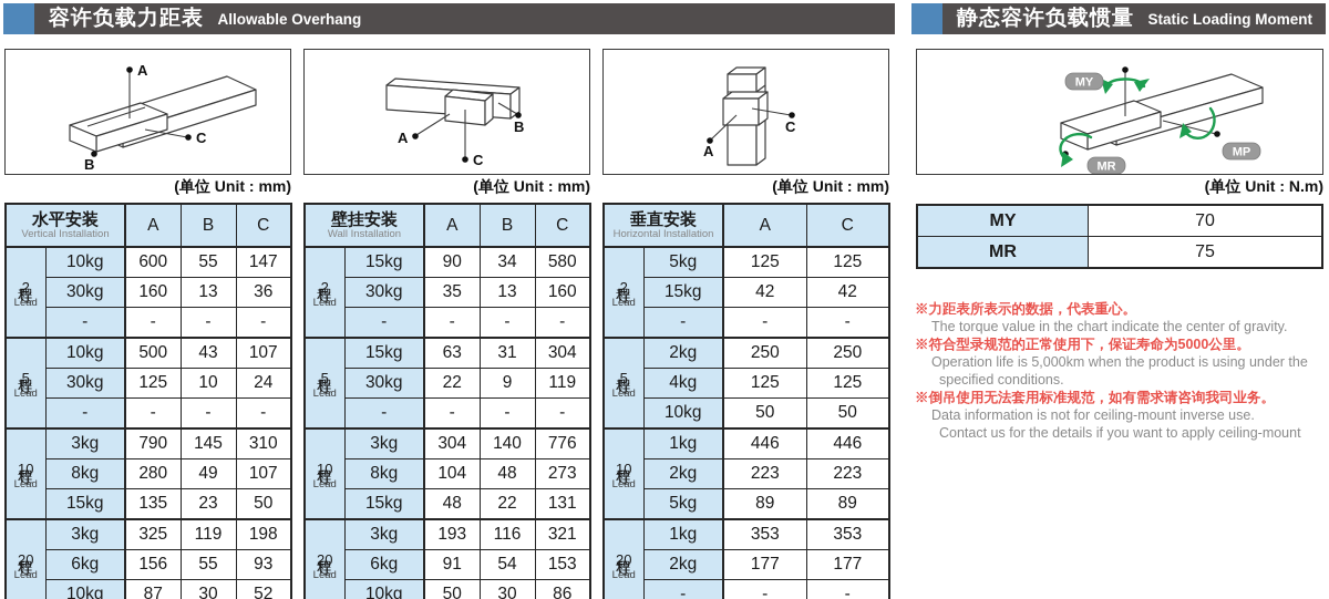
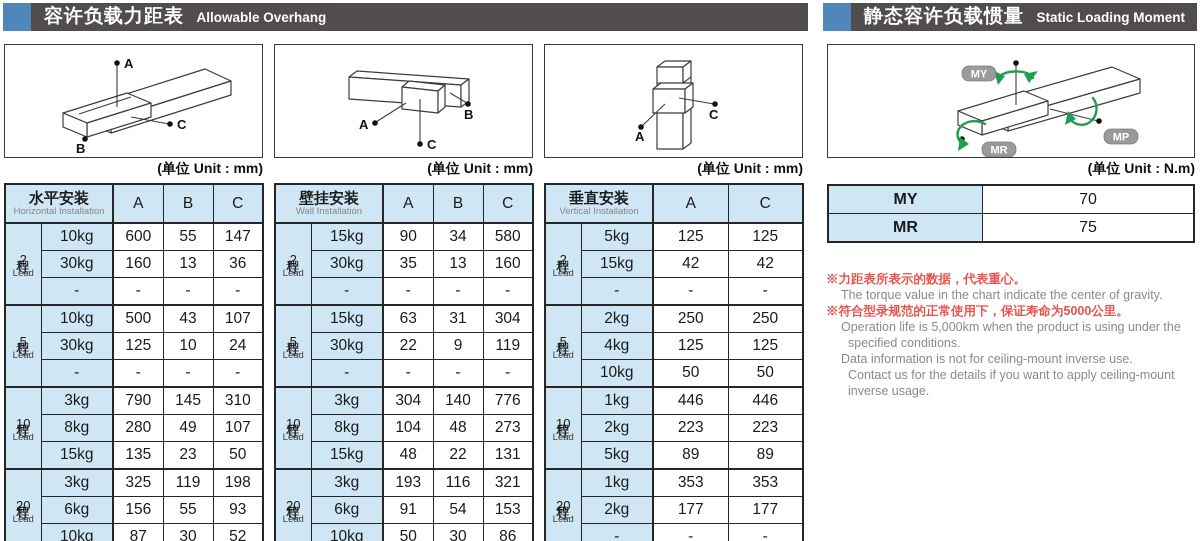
  容许负载力距表 Allowable Overhang
  静态容许负载惯量 Static Loading Moment
  A
  C
  B
  A
  C
  B
  A
  C
  MY
  MP
  MR
  (单位 Unit : mm)
  (单位 Unit : mm)
  (单位 Unit : mm)
  (单位 Unit : N.m)
- 水平安装 Vertical Installation	A	B	C
+ 水平安装 Horizontal Installation	A	B	C
  2Lead	10kg	600	55	147
  30kg	160	13	36
  -	-	-	-
  5Lead	10kg	500	43	107
  30kg	125	10	24
  -	-	-	-
  10Lead	3kg	790	145	310
  8kg	280	49	107
  15kg	135	23	50
  20Lead	3kg	325	119	198
  6kg	156	55	93
  10kg	87	30	52
  壁挂安装 Wall Installation	A	B	C
  2Lead	15kg	90	34	580
  30kg	35	13	160
  -	-	-	-
  5Lead	15kg	63	31	304
  30kg	22	9	119
  -	-	-	-
  10Lead	3kg	304	140	776
  8kg	104	48	273
  15kg	48	22	131
  20Lead	3kg	193	116	321
  6kg	91	54	153
  10kg	50	30	86
- 垂直安装 Horizontal Installation	A	C
+ 垂直安装 Vertical Installation	A	C
  2Lead	5kg	125	125
  15kg	42	42
  -	-	-
  5Lead	2kg	250	250
  4kg	125	125
  10kg	50	50
  10Lead	1kg	446	446
  2kg	223	223
  5kg	89	89
  20Lead	1kg	353	353
  2kg	177	177
  -	-	-
  MY	70
  MR	75
  ※力距表所表示的数据，代表重心。
  The torque value in the chart indicate the center of gravity.
  ※符合型录规范的正常使用下，保证寿命为5000公里。
  Operation life is 5,000km when the product is using under the
  specified conditions.
- ※倒吊使用无法套用标准规范，如有需求请咨询我司业务。
  Data information is not for ceiling-mount inverse use.
  Contact us for the details if you want to apply ceiling-mount
+ inverse usage.
